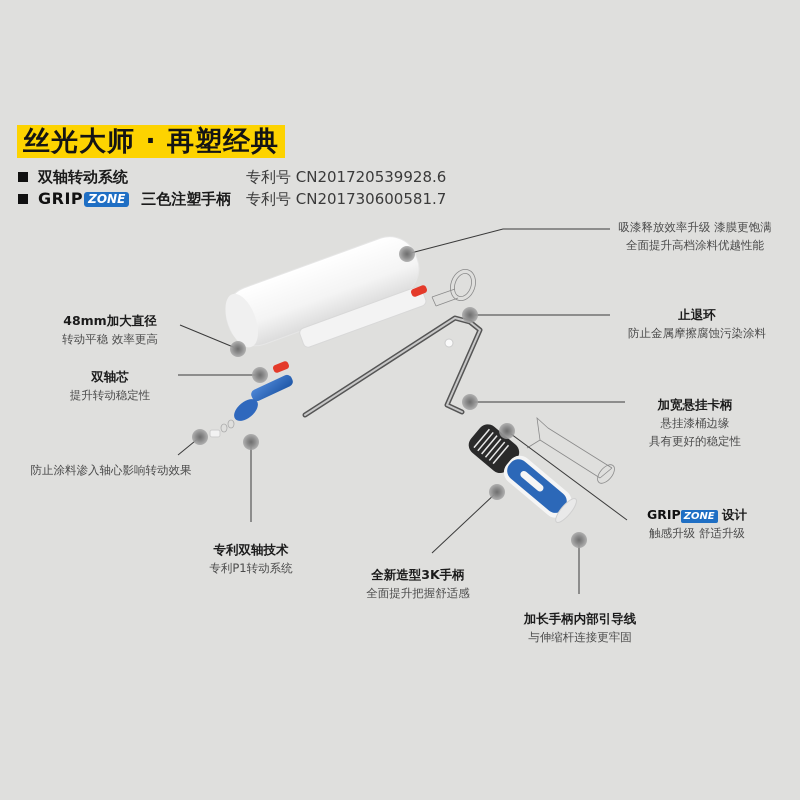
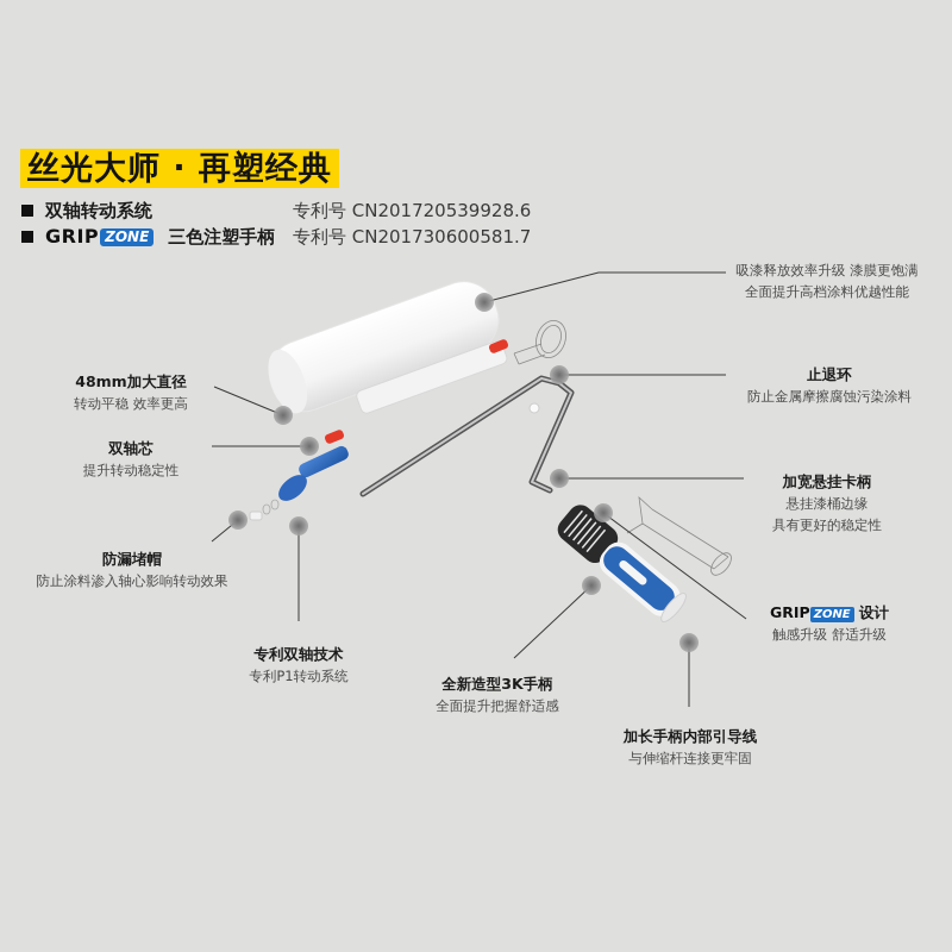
  丝光大师 · 再塑经典
  双轴转动系统
  专利号 CN201720539928.6
  GRIP
  ZONE
  三色注塑手柄
  专利号 CN201730600581.7
  吸漆释放效率升级 漆膜更饱满
  全面提升高档涂料优越性能
  止退环
  防止金属摩擦腐蚀污染涂料
  加宽悬挂卡柄
  悬挂漆桶边缘
  具有更好的稳定性
  GRIP ZONE 设计
  触感升级 舒适升级
  48mm加大直径
  转动平稳 效率更高
  双轴芯
  提升转动稳定性
+ 防漏堵帽
  防止涂料渗入轴心影响转动效果
  专利双轴技术
  专利P1转动系统
  全新造型3K手柄
  全面提升把握舒适感
  加长手柄内部引导线
  与伸缩杆连接更牢固
